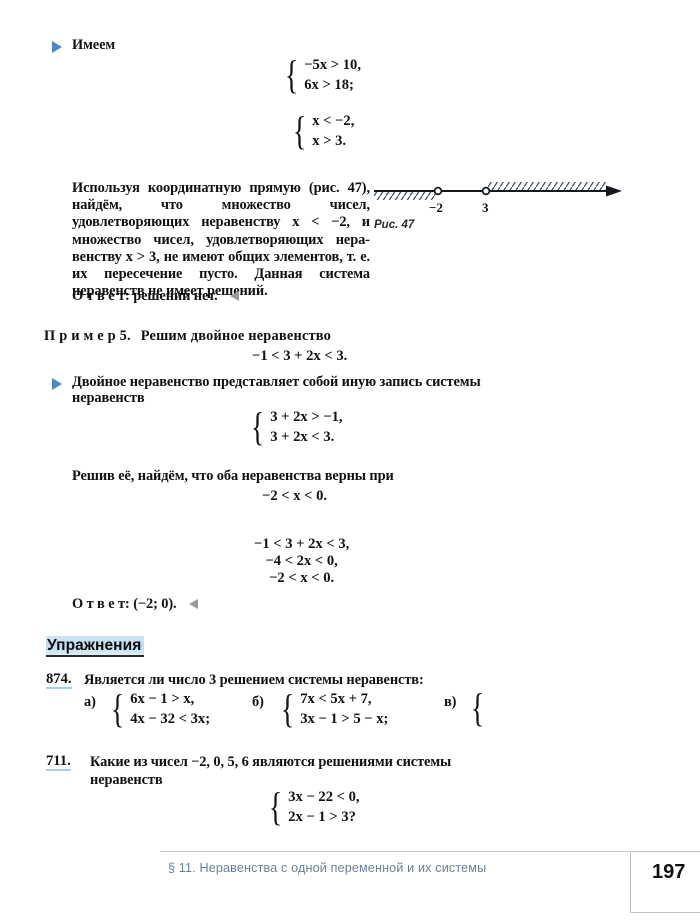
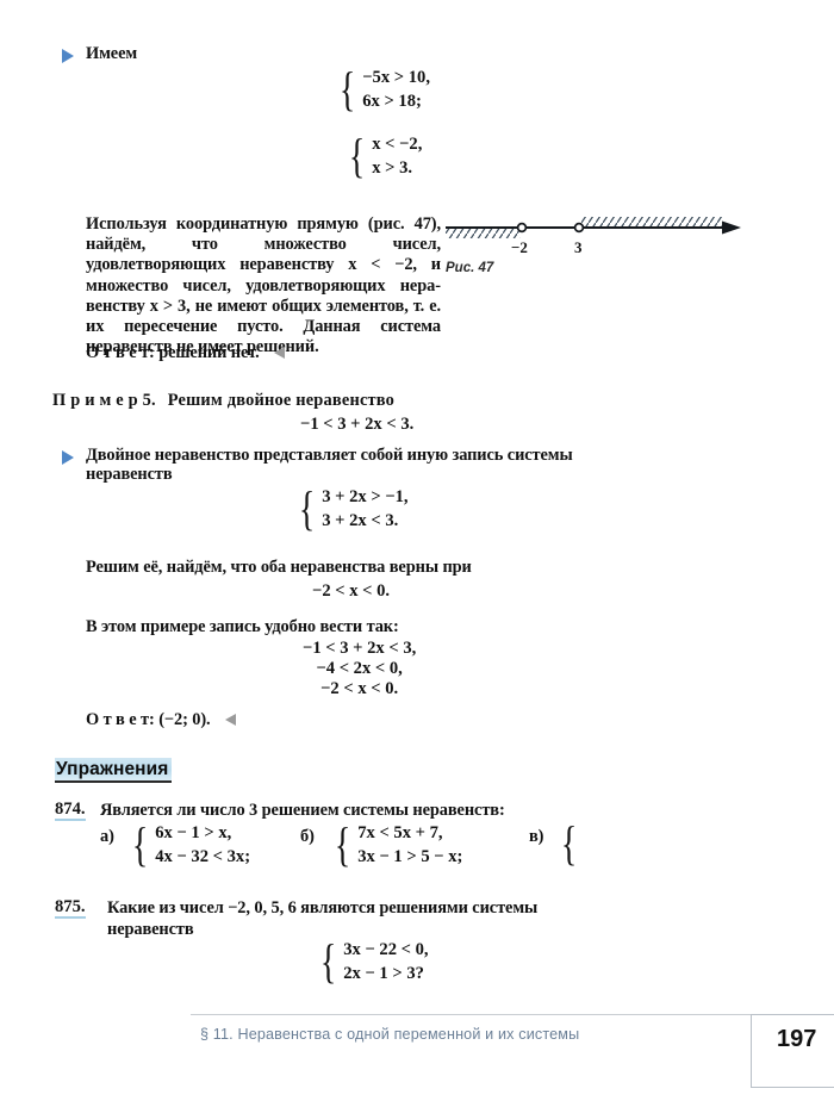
  Имеем
  {
  −5x > 10,
  6x > 18;
  {
  x < −2,
  x > 3.
  Используя координатную пря­мую (рис. 47), найдём, что мно­жество чисел, удовлетворяющих неравенству x < −2, и множество чисел, удовлетворяющих нера­венству x > 3, не имеют общих элементов, т. е. их пересечение пусто. Данная система неравенств не имеет решений.
  −2
  3
  Рис. 47
  О т в е т: решений нет.
  П р и м е р 5. Решим двойное неравенство
  −1 < 3 + 2x < 3.
  Двойное неравенство представляет собой иную запись системы
  неравенств
  {
  3 + 2x > −1,
  3 + 2x < 3.
- Решив её, найдём, что оба неравенства верны при
+ Решим её, найдём, что оба неравенства верны при
  −2 < x < 0.
+ В этом примере запись удобно вести так:
  −1 < 3 + 2x < 3,
  −4 < 2x < 0,
  −2 < x < 0.
  О т в е т: (−2; 0).
  Упражнения
  874.
  Является ли число 3 решением системы неравенств:
  а)
  {
  6x − 1 > x,
  4x − 32 < 3x;
  б)
  {
  7x < 5x + 7,
  3x − 1 > 5 − x;
  в)
  {
- 711.
+ 875.
  Какие из чисел −2, 0, 5, 6 являются решениями системы
  неравенств
  {
  3x − 22 < 0,
  2x − 1 > 3?
  § 11. Неравенства с одной переменной и их системы
  197
